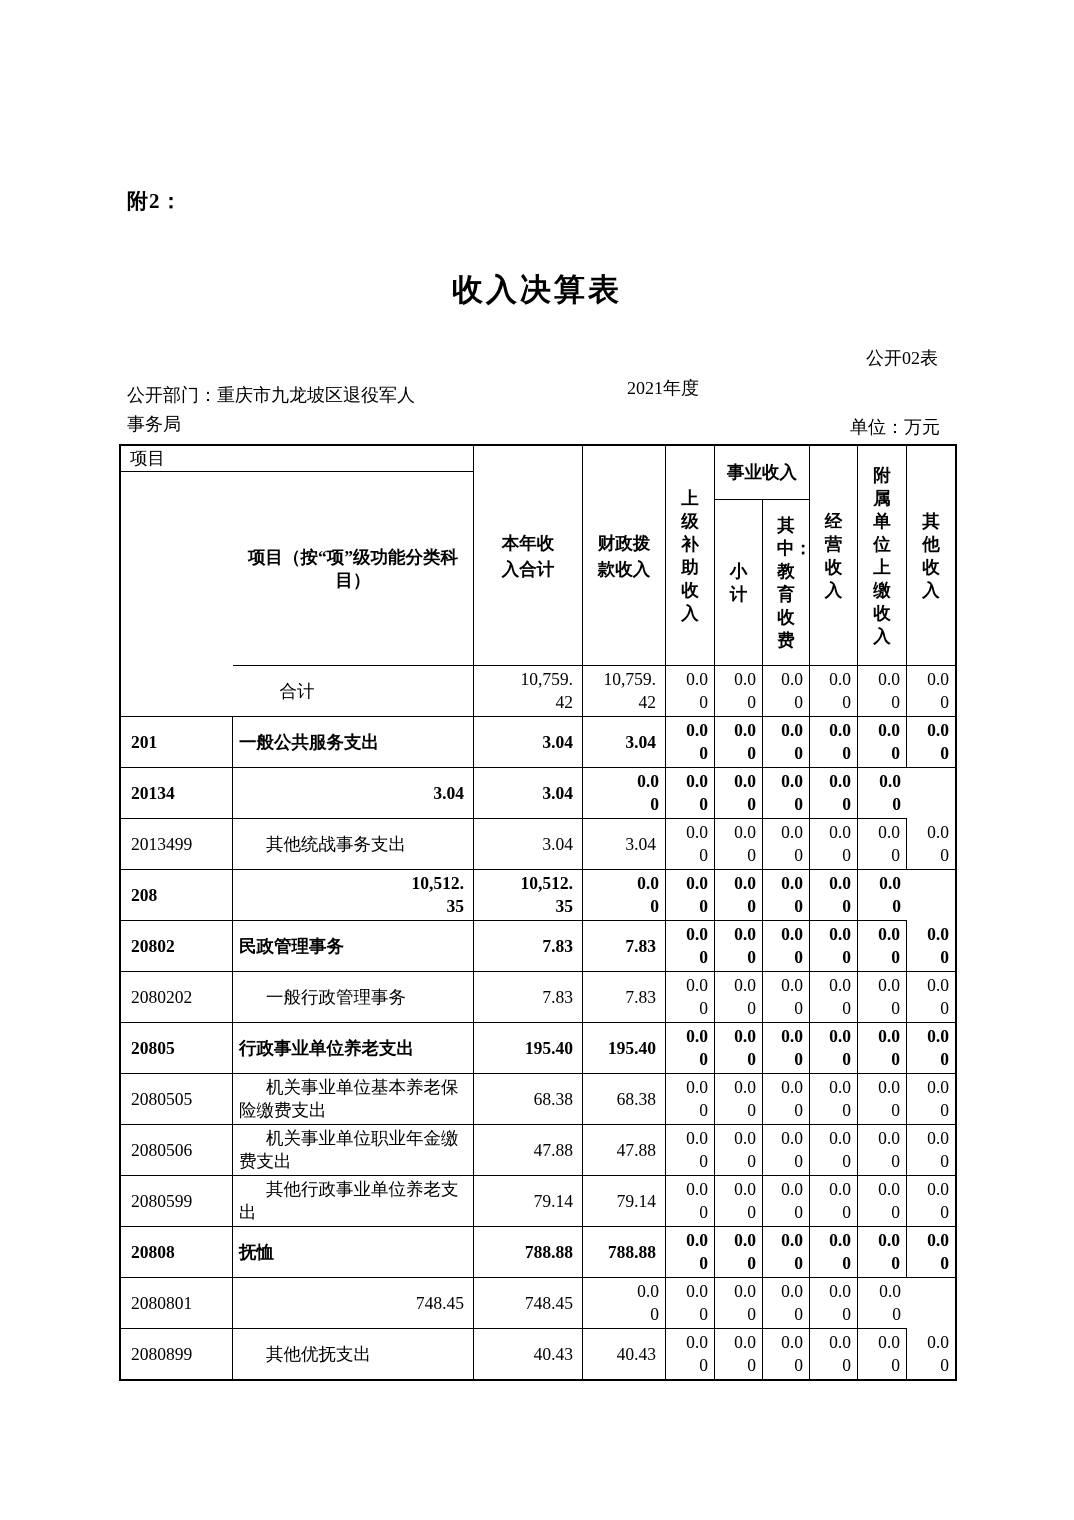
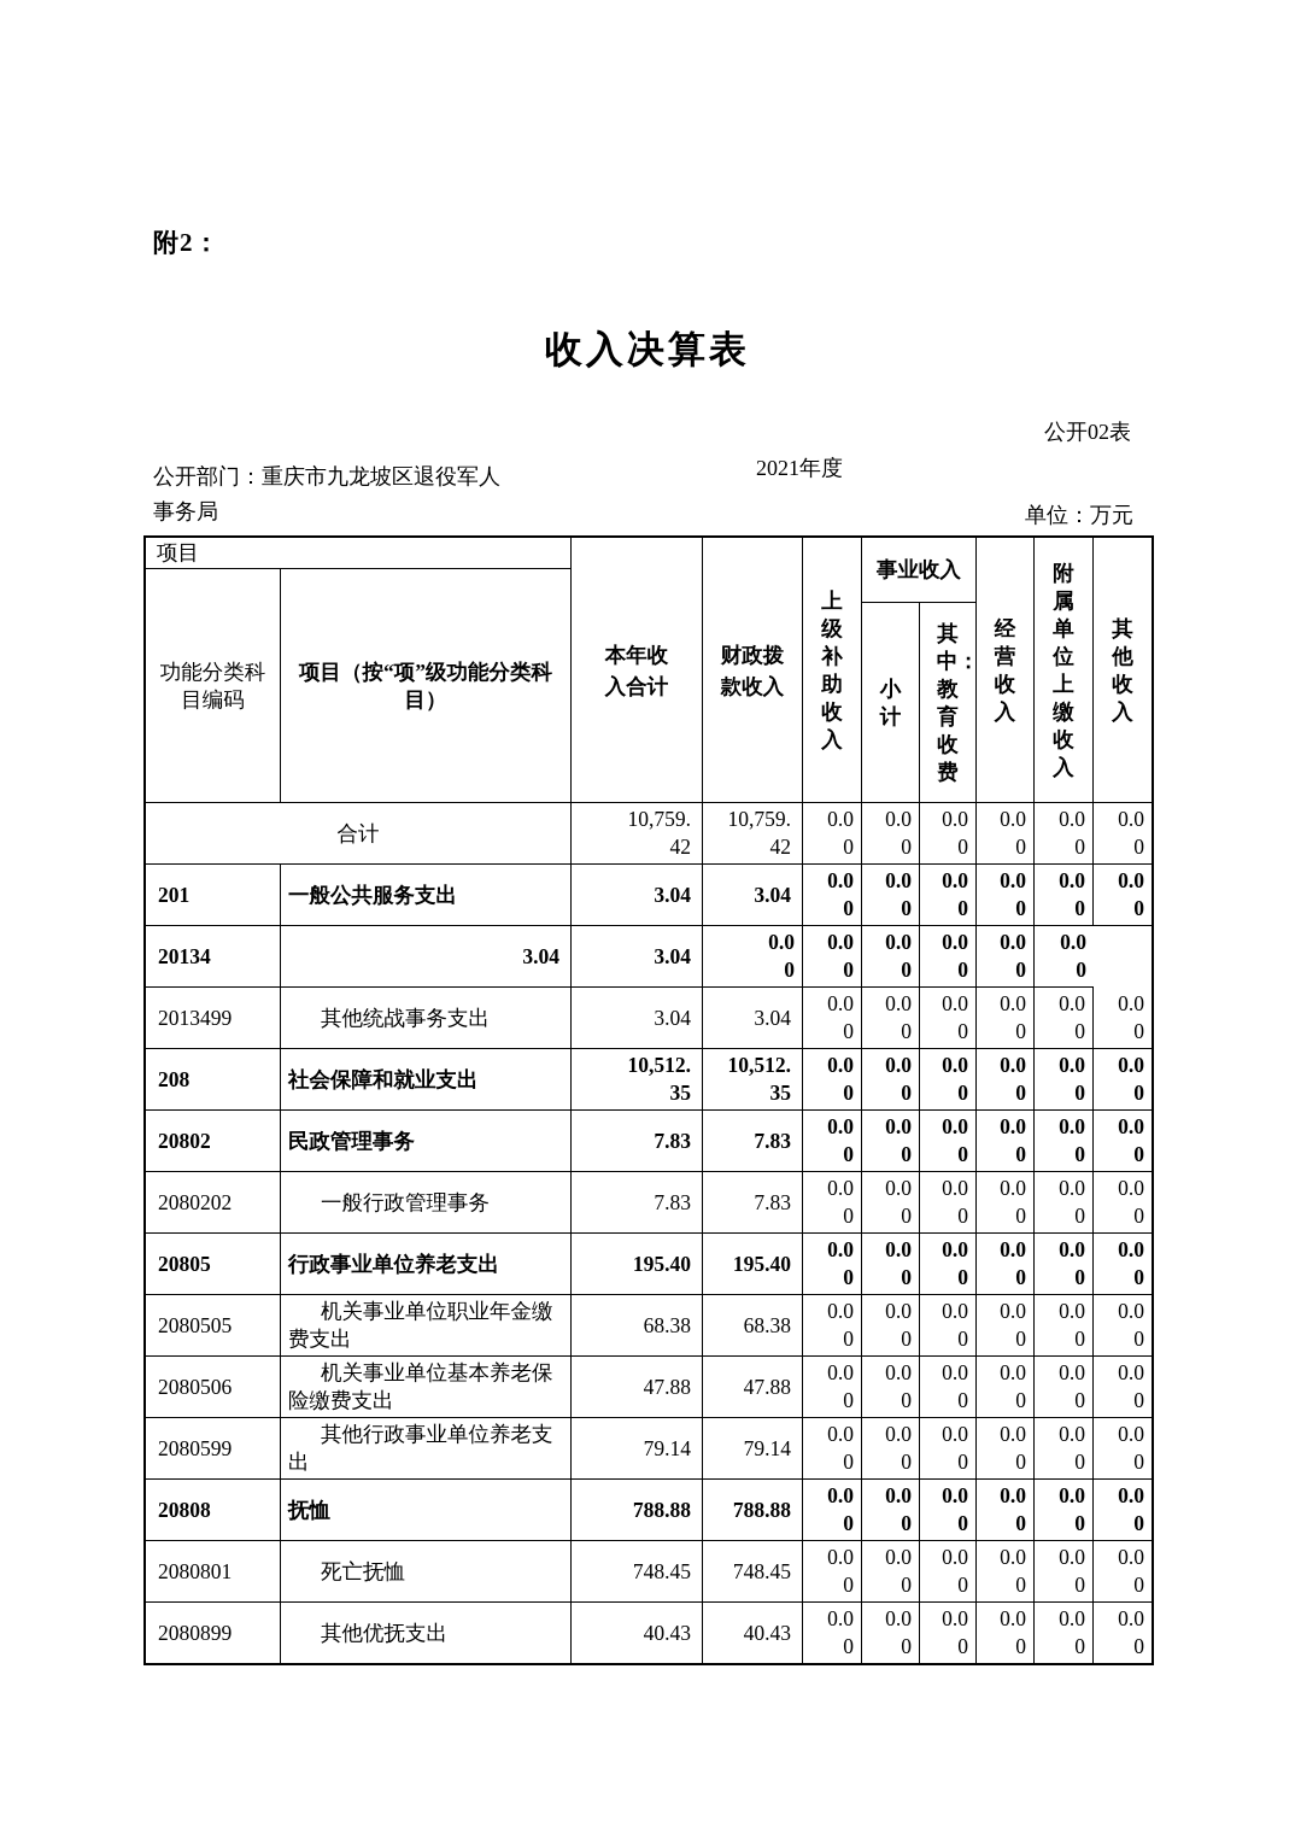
  附2：
  收入决算表
  公开02表
  公开部门：重庆市九龙坡区退役军人事务局
  2021年度
  单位：万元
  项目
+ 功能分类科目编码
  项目（按“项”级功能分类科目）
  本年收入合计
  财政拨款收入
  上级补助收入
  事业收入
  小计
  其中：教育收费
  经营收入
  附属单位上缴收入
  其他收入
  合计
  10,759.42
  10,759.42
  0.00
  0.00
  0.00
  0.00
  0.00
  0.00
  201
  一般公共服务支出
  3.04
  3.04
  0.00
  0.00
  0.00
  0.00
  0.00
  0.00
  20134
  3.04
  3.04
  0.00
  0.00
  0.00
  0.00
  0.00
  0.00
  2013499
  其他统战事务支出
  3.04
  3.04
  0.00
  0.00
  0.00
  0.00
  0.00
  0.00
  208
+ 社会保障和就业支出
  10,512.35
  10,512.35
  0.00
  0.00
  0.00
  0.00
  0.00
  0.00
  20802
  民政管理事务
  7.83
  7.83
  0.00
  0.00
  0.00
  0.00
  0.00
  0.00
  2080202
  一般行政管理事务
  7.83
  7.83
  0.00
  0.00
  0.00
  0.00
  0.00
  0.00
  20805
  行政事业单位养老支出
  195.40
  195.40
  0.00
  0.00
  0.00
  0.00
  0.00
  0.00
  2080505
- 机关事业单位基本养老保险缴费支出
+ 机关事业单位职业年金缴费支出
  68.38
  68.38
  0.00
  0.00
  0.00
  0.00
  0.00
  0.00
  2080506
- 机关事业单位职业年金缴费支出
+ 机关事业单位基本养老保险缴费支出
  47.88
  47.88
  0.00
  0.00
  0.00
  0.00
  0.00
  0.00
  2080599
  其他行政事业单位养老支出
  79.14
  79.14
  0.00
  0.00
  0.00
  0.00
  0.00
  0.00
  20808
  抚恤
  788.88
  788.88
  0.00
  0.00
  0.00
  0.00
  0.00
  0.00
  2080801
+ 死亡抚恤
  748.45
  748.45
  0.00
  0.00
  0.00
  0.00
  0.00
  0.00
  2080899
  其他优抚支出
  40.43
  40.43
  0.00
  0.00
  0.00
  0.00
  0.00
  0.00
